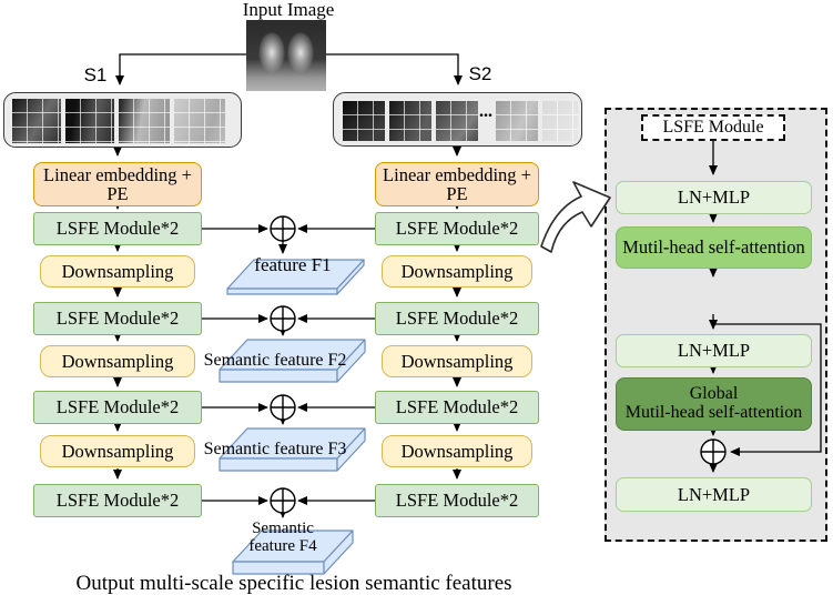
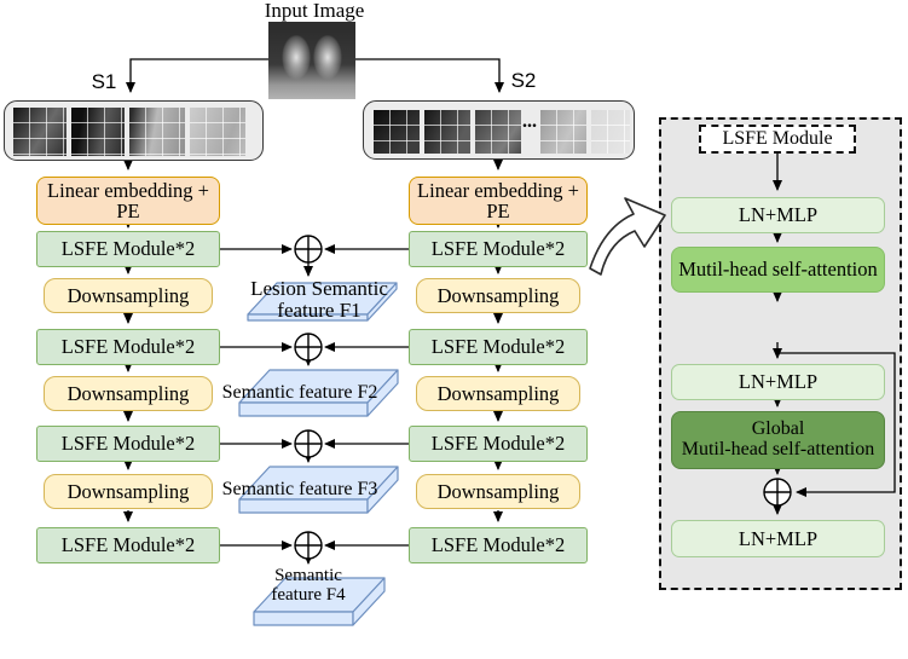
  Input Image
  S1
  S2
  ...
  Linear embedding + PE
  LSFE Module*2
  Downsampling
  LSFE Module*2
  Downsampling
  LSFE Module*2
  Downsampling
  LSFE Module*2
  Linear embedding + PE
  LSFE Module*2
  Downsampling
  LSFE Module*2
  Downsampling
  LSFE Module*2
  Downsampling
  LSFE Module*2
+ Lesion Semantic
  feature F1
  Semantic feature F2
  Semantic feature F3
  Semantic
  feature F4
  LSFE Module
  LN+MLP
  Mutil-head self-attention
  LN+MLP
  Global
  Mutil-head self-attention
  LN+MLP
- Output multi-scale specific lesion semantic features
